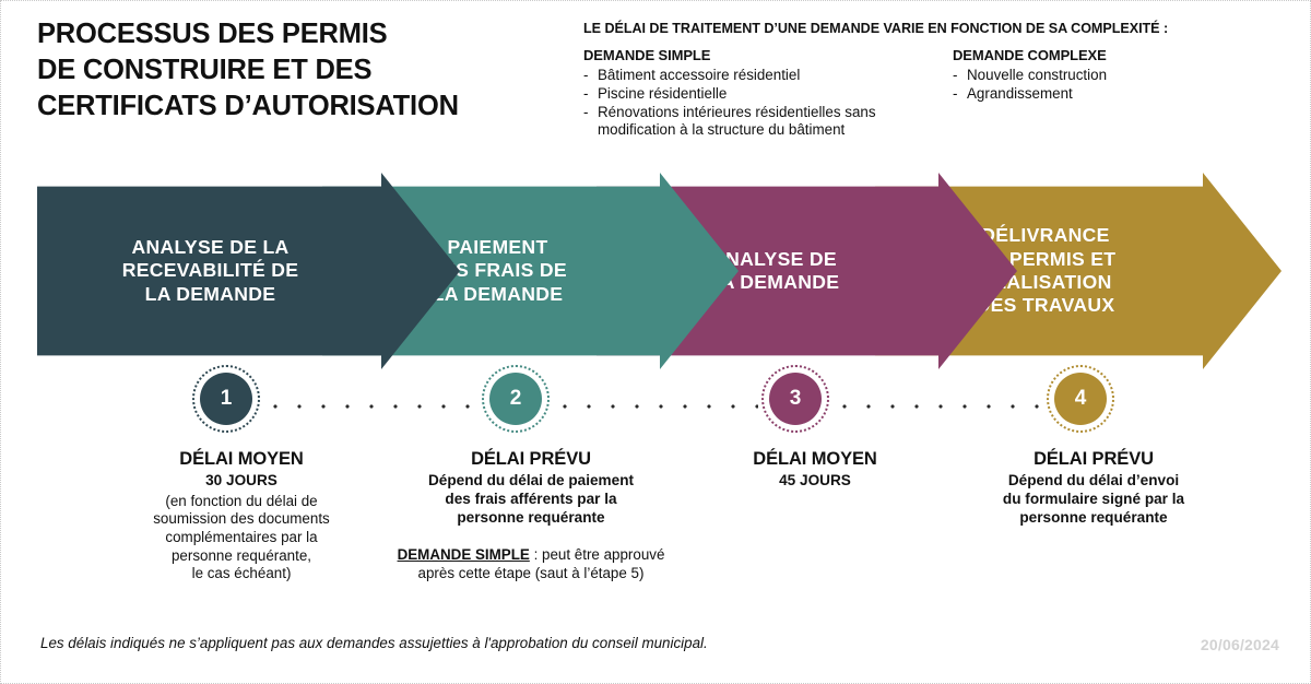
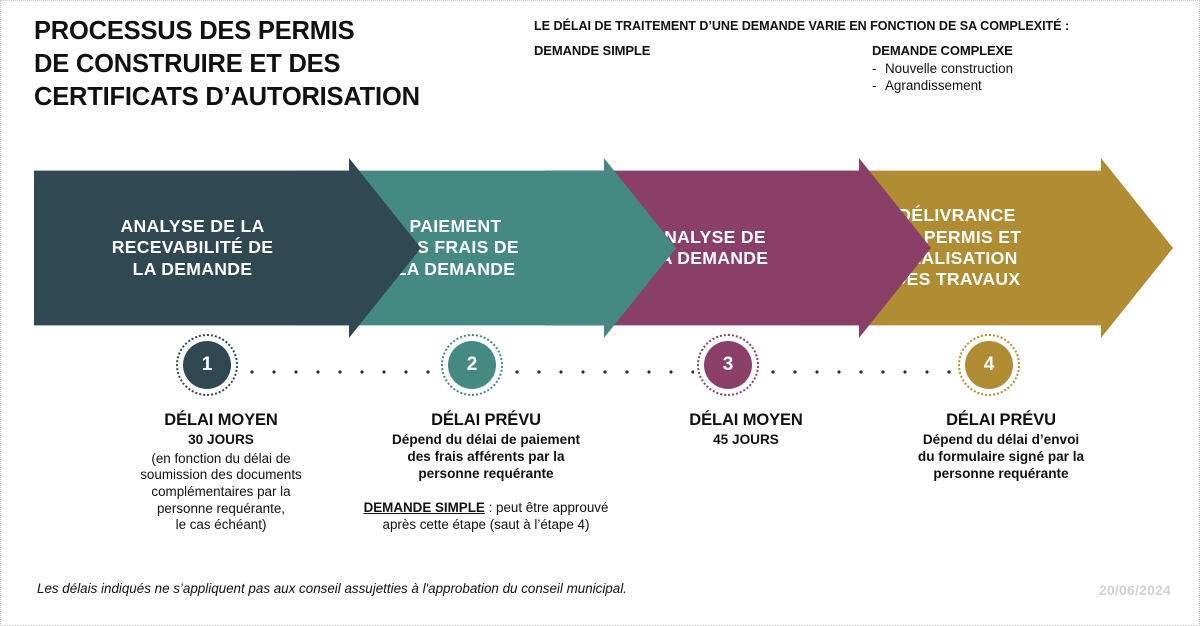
  PROCESSUS DES PERMIS
  DE CONSTRUIRE ET DES
  CERTIFICATS D’AUTORISATION
  LE DÉLAI DE TRAITEMENT D’UNE DEMANDE VARIE EN FONCTION DE SA COMPLEXITÉ :
  DEMANDE SIMPLE
- Bâtiment accessoire résidentiel
- Piscine résidentielle
- Rénovations intérieures résidentielles sans modification à la structure du bâtiment
  DEMANDE COMPLEXE
  Nouvelle construction
  Agrandissement
  DÉLIVRANCE
  PERMIS ET
  ALISATION
  ES TRAVAUX
  NALYSE DE
  DEMANDE
  PAIEMENT
  S FRAIS DE
  A DEMANDE
  ANALYSE DE LA
  RECEVABILITÉ DE
  LA DEMANDE
  1
  2
  3
  4
  DÉLAI MOYEN
  30 JOURS
  (en fonction du délai de
  soumission des documents
  complémentaires par la
  personne requérante,
  le cas échéant)
  DÉLAI PRÉVU
  Dépend du délai de paiement
  des frais afférents par la
  personne requérante
- DEMANDE SIMPLE : peut être approuvé après cette étape (saut à l’étape 5)
+ DEMANDE SIMPLE : peut être approuvé après cette étape (saut à l’étape 4)
  DÉLAI MOYEN
  45 JOURS
  DÉLAI PRÉVU
  Dépend du délai d’envoi
  du formulaire signé par la
  personne requérante
- Les délais indiqués ne s’appliquent pas aux demandes assujetties à l'approbation du conseil municipal.
+ Les délais indiqués ne s’appliquent pas aux conseil assujetties à l'approbation du conseil municipal.
  20/06/2024
